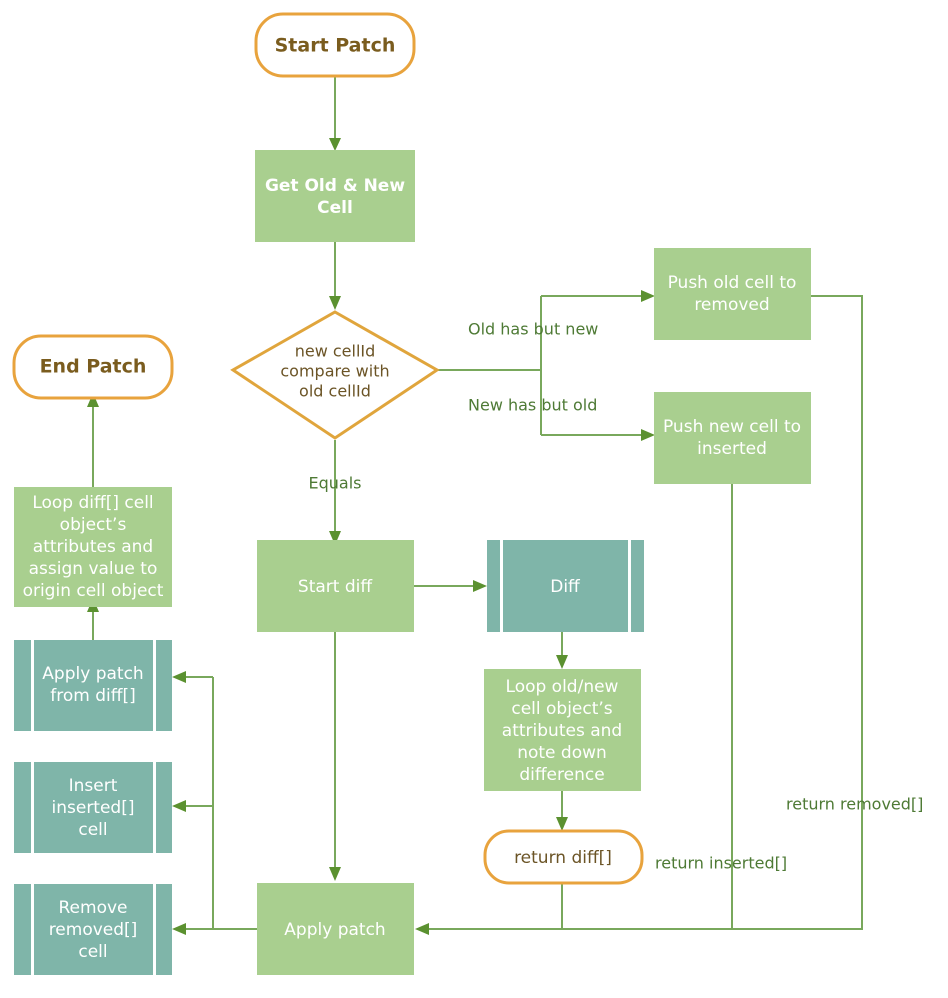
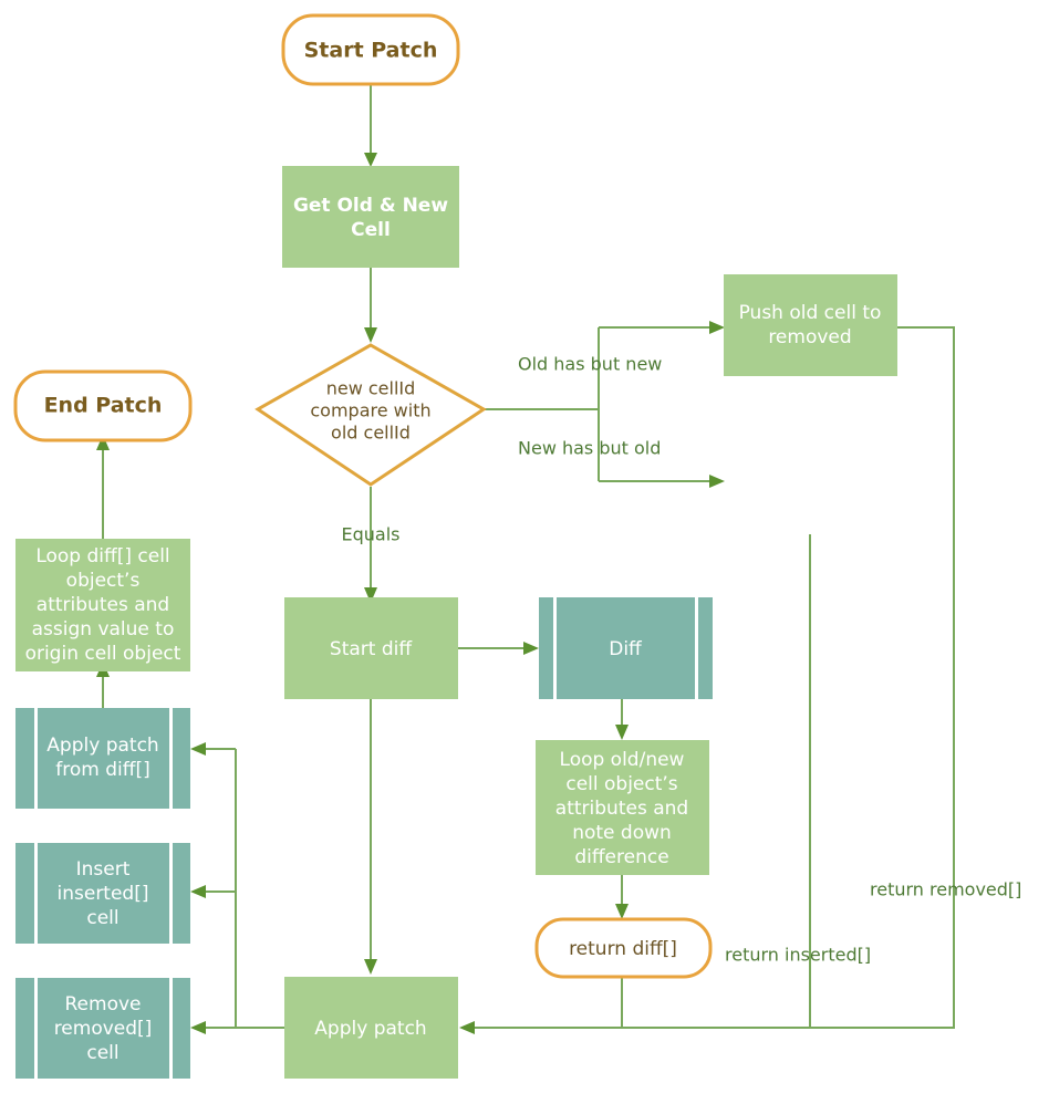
  Start Patch
  Get Old & New
  Cell
  new cellId
  compare with
  old cellId
  Push old cell to
  removed
- Push new cell to
- inserted
  Start diff
  Diff
  Loop old/new
  cell object’s
  attributes and
  note down
  difference
  return diff[]
  Apply patch
  Apply patch
  from diff[]
  Insert
  inserted[]
  cell
  Remove
  removed[]
  cell
  Loop diff[] cell
  object’s
  attributes and
  assign value to
  origin cell object
  End Patch
  Old has but new
  New has but old
  Equals
  return inserted[]
  return removed[]
